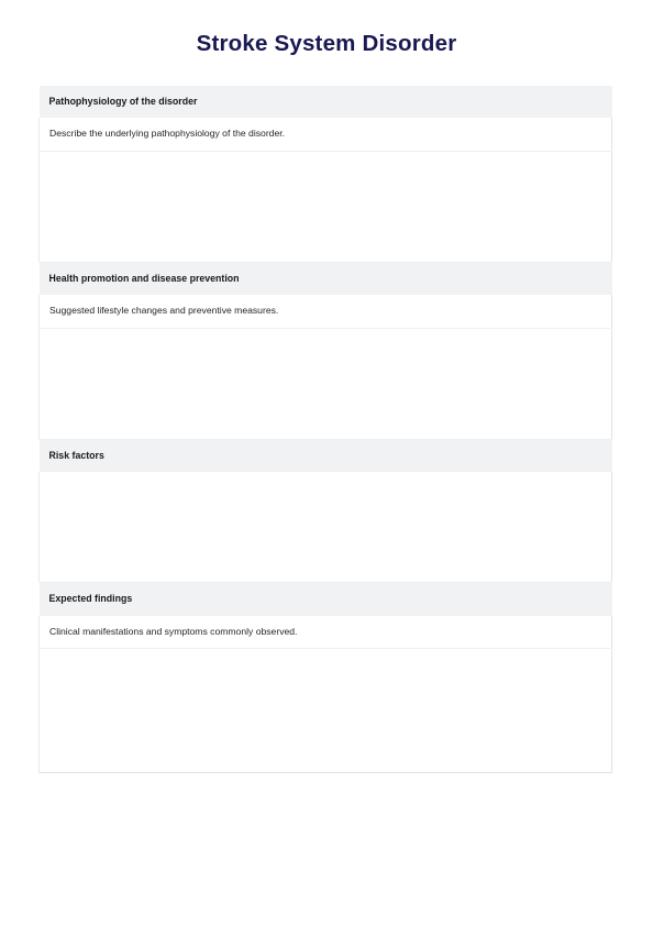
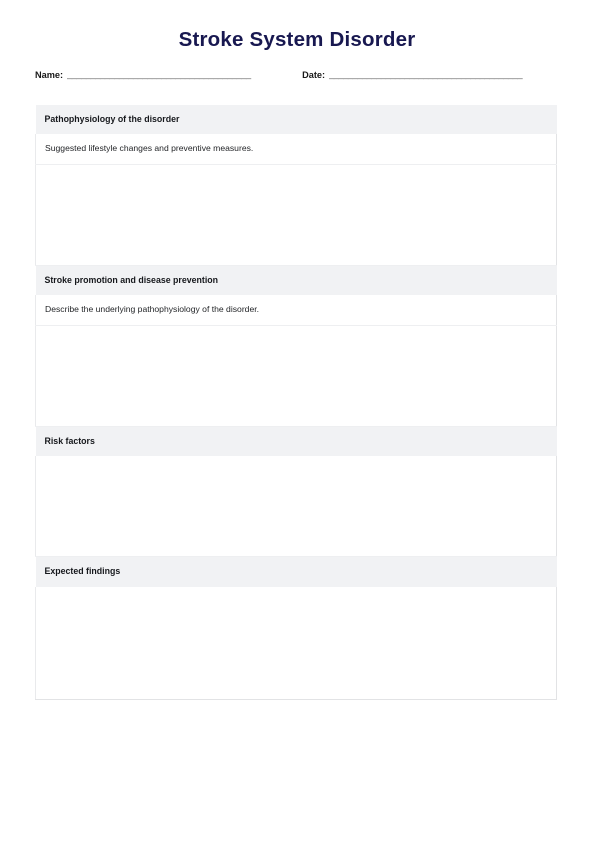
  Stroke System Disorder
+ Name:
+ _______________________________________
+ Date:
+ _________________________________________
  Pathophysiology of the disorder
- Describe the underlying pathophysiology of the disorder.
+ Suggested lifestyle changes and preventive measures.
- Health promotion and disease prevention
+ Stroke promotion and disease prevention
- Suggested lifestyle changes and preventive measures.
+ Describe the underlying pathophysiology of the disorder.
  Risk factors
  Expected findings
- Clinical manifestations and symptoms commonly observed.
